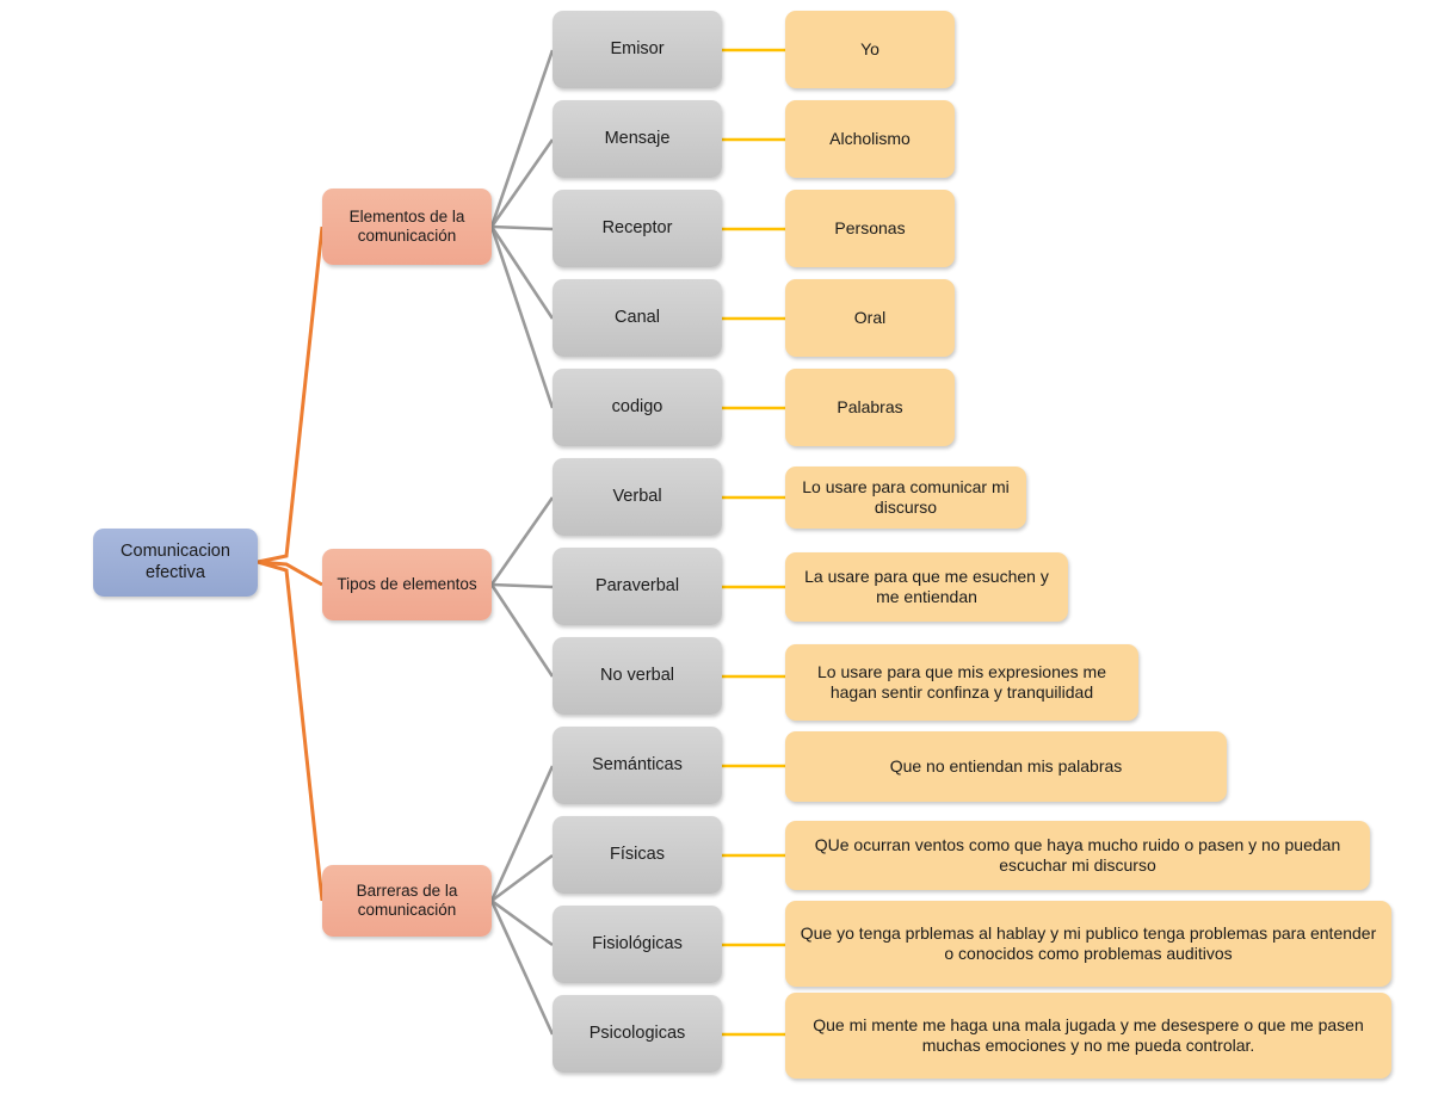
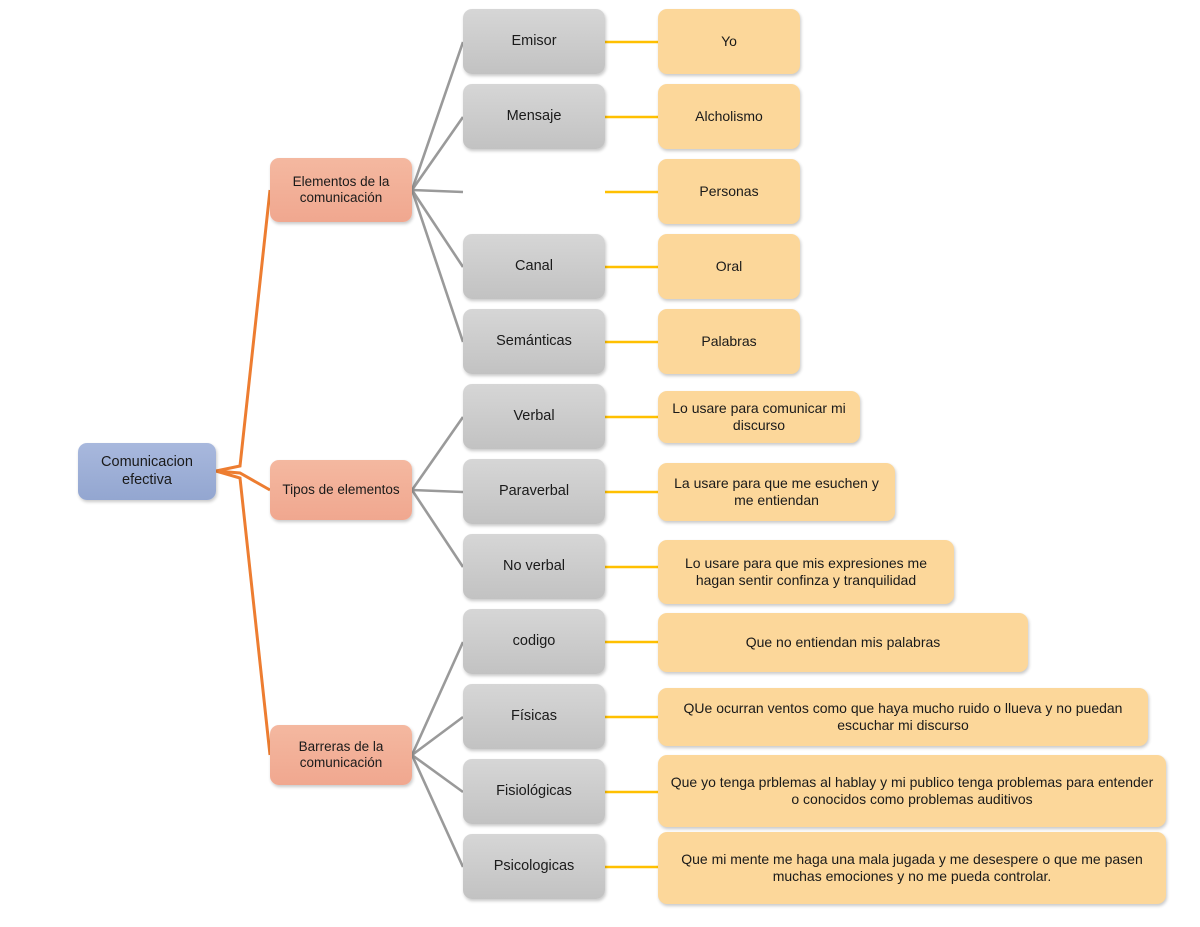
  Comunicacion efectiva
  Elementos de la comunicación
  Tipos de elementos
  Barreras de la comunicación
  Emisor
  Mensaje
- Receptor
  Canal
- codigo
+ Semánticas
  Verbal
  Paraverbal
  No verbal
- Semánticas
+ codigo
  Físicas
  Fisiológicas
  Psicologicas
  Yo
  Alcholismo
  Personas
  Oral
  Palabras
  Lo usare para comunicar mi discurso
  La usare para que me esuchen y me entiendan
  Lo usare para que mis expresiones me hagan sentir confinza y tranquilidad
  Que no entiendan mis palabras
- QUe ocurran ventos como que haya mucho ruido o pasen y no puedan escuchar mi discurso
+ QUe ocurran ventos como que haya mucho ruido o llueva y no puedan escuchar mi discurso
  Que yo tenga prblemas al hablay y mi publico tenga problemas para entender o conocidos como problemas auditivos
  Que mi mente me haga una mala jugada y me desespere o que me pasen muchas emociones y no me pueda controlar.
